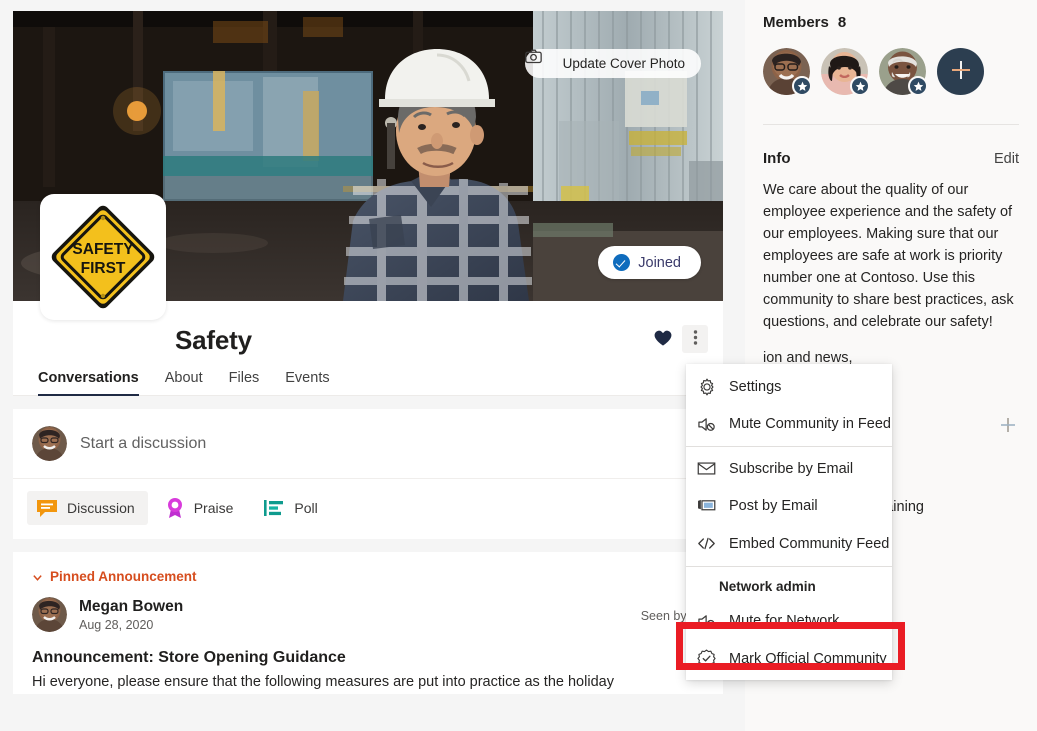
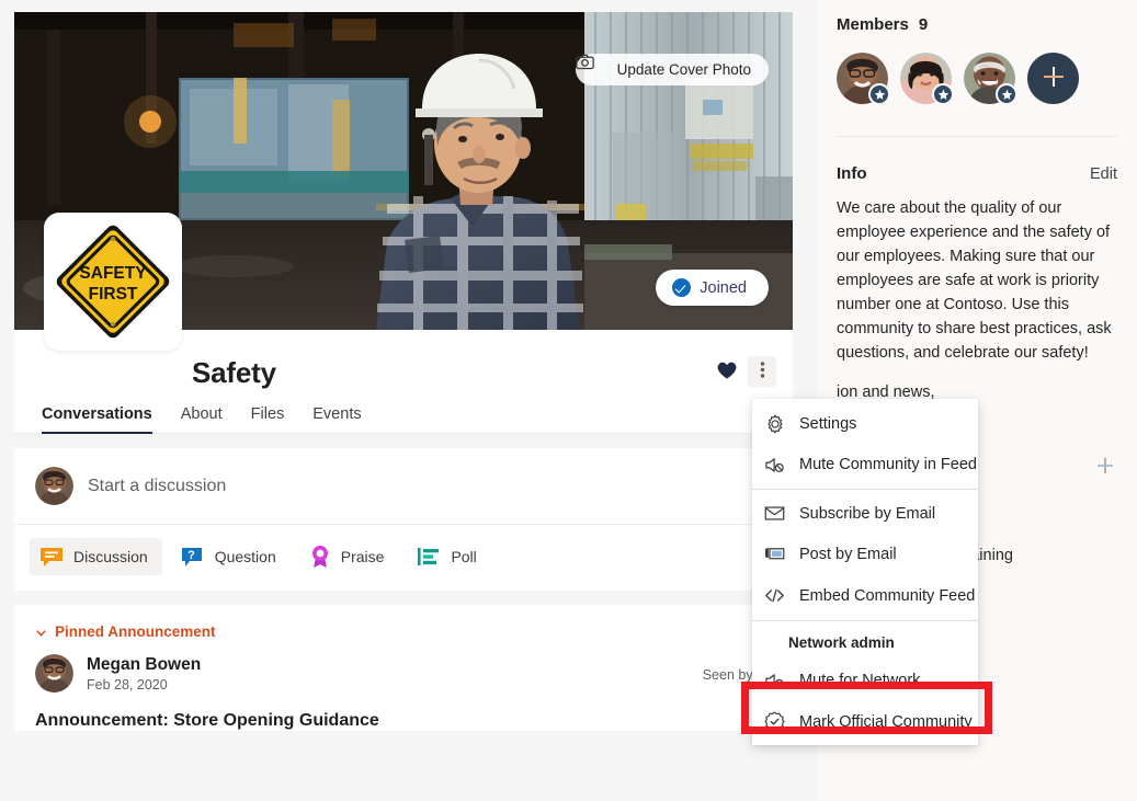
  Update Cover Photo
  Joined
  SAFETY
  FIRST
  Safety
  Conversations
  About
  Files
  Events
  Start a discussion
  Discussion
+ ?
+ Question
  Praise
  Poll
  Pinned Announcement
  Megan Bowen
- Aug 28, 2020
+ Feb 28, 2020
  Seen by
  Announcement: Store Opening Guidance
- Hi everyone, please ensure that the following measures are put into practice as the holiday
  Members
- 8
+ 9
  Info
  Edit
  We care about the quality of our employee experience and the safety of our employees. Making sure that our employees are safe at work is priority number one at Contoso. Use this community to share best practices, ask questions, and celebrate our safety!
  ion and news,
  Settings
  Mute Community in Feed
  Subscribe by Email
  Post by Email
  Embed Community Feed
  Network admin
  Mute for Network
  Mark Official Community
